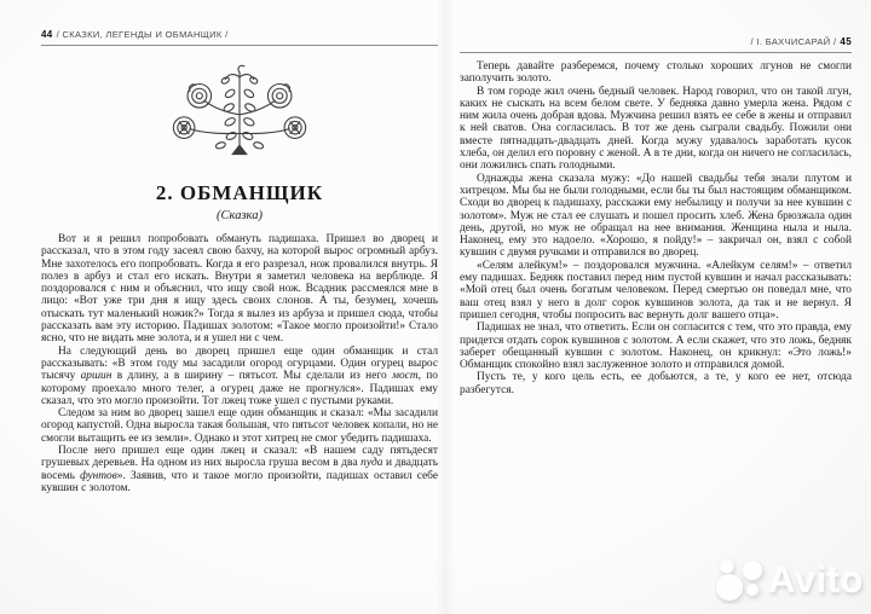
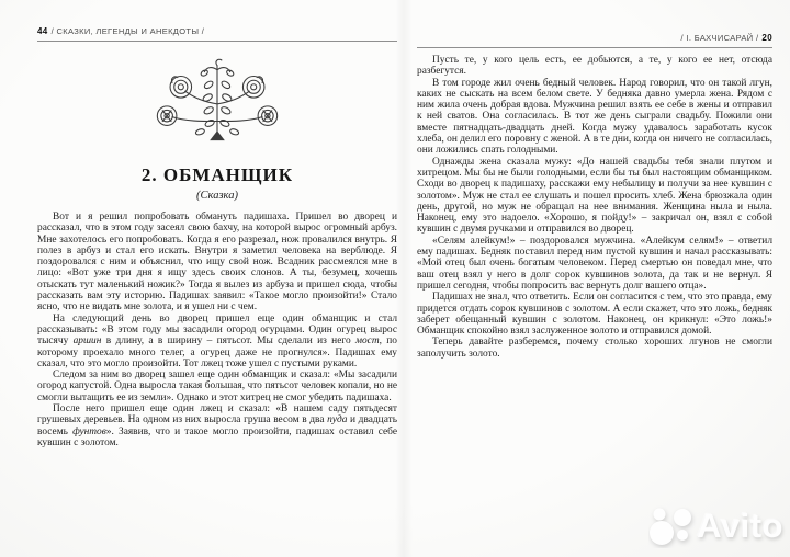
- 44 / СКАЗКИ, ЛЕГЕНДЫ И ОБМАНЩИК /
+ 44 / СКАЗКИ, ЛЕГЕНДЫ И АНЕКДОТЫ /
  2. ОБМАНЩИК
  (Сказка)
- Вот и я решил попробовать обмануть падишаха. Пришел во дворец и рассказал, что в этом году засеял свою бахчу, на которой вырос огромный арбуз. Мне захотелось его попробовать. Когда я его разрезал, нож провалился внутрь. Я полез в арбуз и стал его искать. Внутри я заметил человека на верблюде. Я поздоровался с ним и объяснил, что ищу свой нож. Всадник рассмеялся мне в лицо: «Вот уже три дня я ищу здесь своих слонов. А ты, безумец, хочешь отыскать тут маленький ножик?» Тогда я вылез из арбуза и пришел сюда, чтобы рассказать вам эту историю. Падишах золотом: «Такое могло произойти!» Стало ясно, что не видать мне золота, и я ушел ни с чем.
+ Вот и я решил попробовать обмануть падишаха. Пришел во дворец и рассказал, что в этом году засеял свою бахчу, на которой вырос огромный арбуз. Мне захотелось его попробовать. Когда я его разрезал, нож провалился внутрь. Я полез в арбуз и стал его искать. Внутри я заметил человека на верблюде. Я поздоровался с ним и объяснил, что ищу свой нож. Всадник рассмеялся мне в лицо: «Вот уже три дня я ищу здесь своих слонов. А ты, безумец, хочешь отыскать тут маленький ножик?» Тогда я вылез из арбуза и пришел сюда, чтобы рассказать вам эту историю. Падишах заявил: «Такое могло произойти!» Стало ясно, что не видать мне золота, и я ушел ни с чем.
  На следующий день во дворец пришел еще один обманщик и стал рассказывать: «В этом году мы засадили огород огурцами. Один огурец вырос тысячу аршин в длину, а в ширину – пятьсот. Мы сделали из него мост, по которому проехало много телег, а огурец даже не прогнулся». Падишах ему сказал, что это могло произойти. Тот лжец тоже ушел с пустыми руками.
  Следом за ним во дворец зашел еще один обманщик и сказал: «Мы засадили огород капустой. Одна выросла такая большая, что пятьсот человек копали, но не смогли вытащить ее из земли». Однако и этот хитрец не смог убедить падишаха.
  После него пришел еще один лжец и сказал: «В нашем саду пятьдесят грушевых деревьев. На одном из них выросла груша весом в два пуда и двадцать восемь фунтов». Заявив, что и такое могло произойти, падишах оставил себе кувшин с золотом.
- / I. БАХЧИСАРАЙ / 45
+ / I. БАХЧИСАРАЙ / 20
- Теперь давайте разберемся, почему столько хороших лгунов не смогли заполучить золото.
+ Пусть те, у кого цель есть, ее добьются, а те, у кого ее нет, отсюда разбегутся.
  В том городе жил очень бедный человек. Народ говорил, что он такой лгун, каких не сыскать на всем белом свете. У бедняка давно умерла жена. Рядом с ним жила очень добрая вдова. Мужчина решил взять ее себе в жены и отправил к ней сватов. Она согласилась. В тот же день сыграли свадьбу. Пожили они вместе пятнадцать-двадцать дней. Когда мужу удавалось заработать кусок хлеба, он делил его поровну с женой. А в те дни, когда он ничего не согласилась, они ложились спать голодными.
  Однажды жена сказала мужу: «До нашей свадьбы тебя знали плутом и хитрецом. Мы бы не были голодными, если бы ты был настоящим обманщиком. Сходи во дворец к падишаху, расскажи ему небылицу и получи за нее кувшин с золотом». Муж не стал ее слушать и пошел просить хлеб. Жена брюзжала один день, другой, но муж не обращал на нее внимания. Женщина ныла и ныла. Наконец, ему это надоело. «Хорошо, я пойду!» – закричал он, взял с собой кувшин с двумя ручками и отправился во дворец.
  «Селям алейкум!» – поздоровался мужчина. «Алейкум селям!» – ответил ему падишах. Бедняк поставил перед ним пустой кувшин и начал рассказывать: «Мой отец был очень богатым человеком. Перед смертью он поведал мне, что ваш отец взял у него в долг сорок кувшинов золота, да так и не вернул. Я пришел сегодня, чтобы попросить вас вернуть долг вашего отца».
  Падишах не знал, что ответить. Если он согласится с тем, что это правда, ему придется отдать сорок кувшинов с золотом. А если скажет, что это ложь, бедняк заберет обещанный кувшин с золотом. Наконец, он крикнул: «Это ложь!» Обманщик спокойно взял заслуженное золото и отправился домой.
- Пусть те, у кого цель есть, ее добьются, а те, у кого ее нет, отсюда разбегутся.
+ Теперь давайте разберемся, почему столько хороших лгунов не смогли заполучить золото.
  Avito
